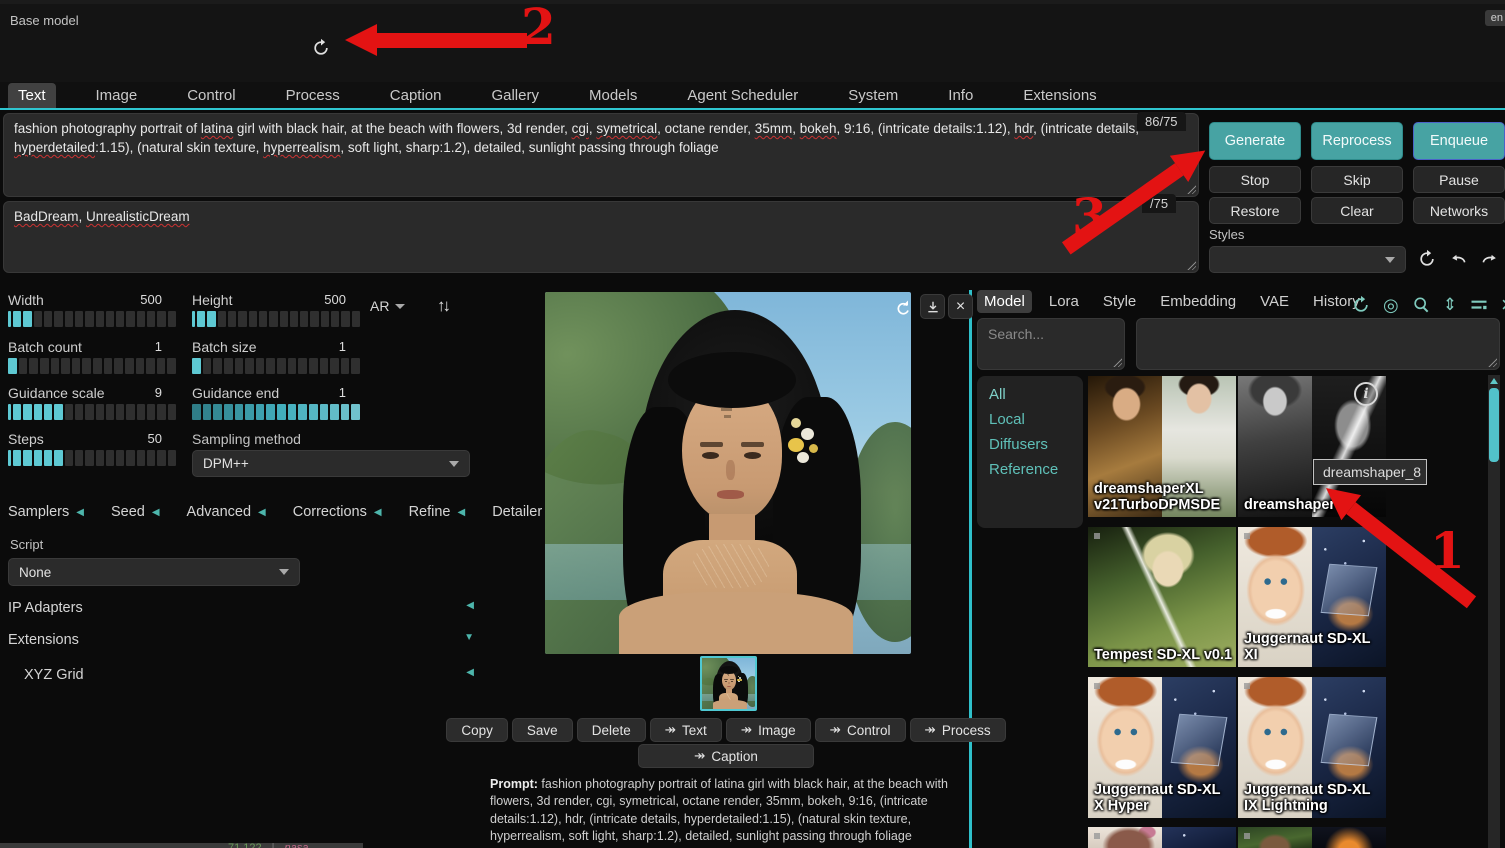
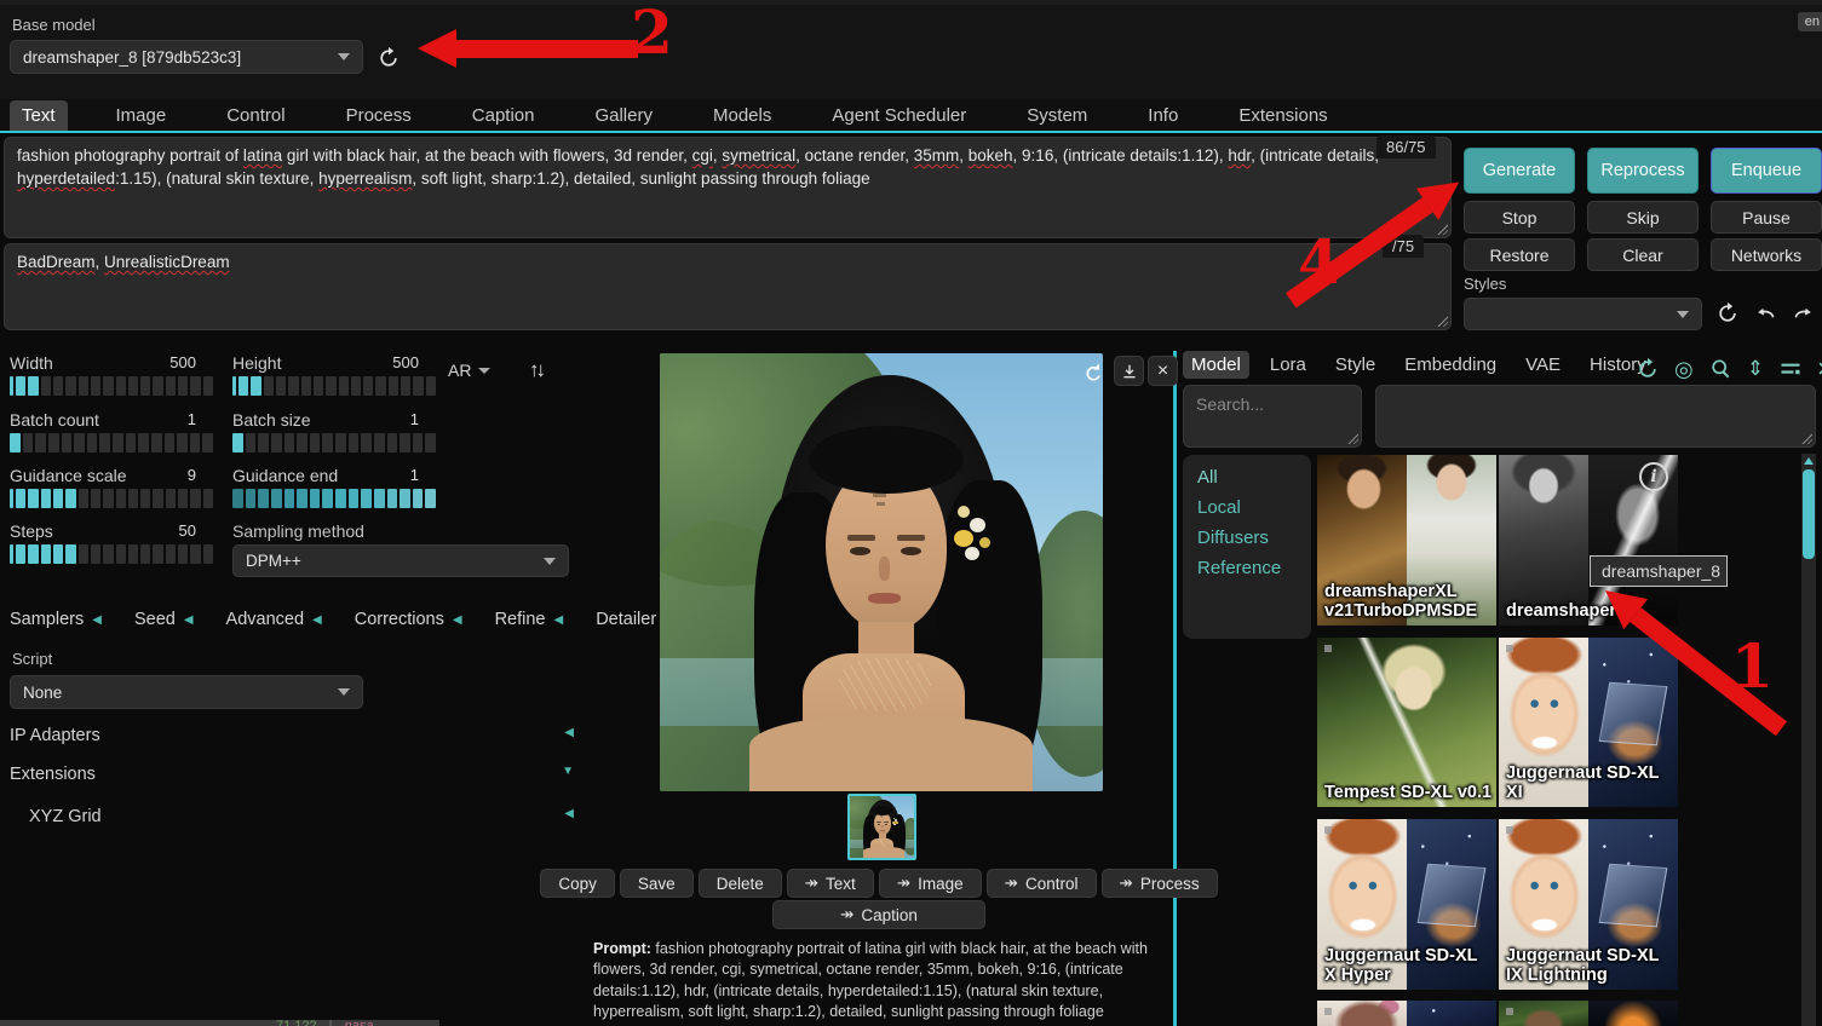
  Base model
+ dreamshaper_8 [879db523c3]
  en
  Text
  Image
  Control
  Process
  Caption
  Gallery
  Models
  Agent Scheduler
  System
  Info
  Extensions
  fashion photography portrait of latina girl with black hair, at the beach with flowers, 3d render, cgi, symetrical, octane render, 35mm, bokeh, 9:16, (intricate details:1.12), hdr, (intricate details hyperdetailed:1.15), (natural skin texture, hyperrealism, soft light, sharp:1.2), detailed, sunlight passing through foliage
  86/75
  BadDream, UnrealisticDream
  /75
  Generate
  Reprocess
  Enqueue
  Stop
  Skip
  Pause
  Restore
  Clear
  Networks
  Styles
  Width
  500
  Height
  500
  AR
  ↑↓
  Batch count
  1
  Batch size
  1
  Guidance scale
  9
  Guidance end
  1
  Steps
  50
  Sampling method
  DPM++
  Samplers
  ◀
  Seed
  ◀
  Advanced
  ◀
  Corrections
  ◀
  Refine
  ◀
  Detailer
  Script
  None
  IP Adapters
  ◀
  Extensions
  ▼
  XYZ Grid
  ◀
  ×
  Copy
  Save
  Delete
  ↠
  Text
  ↠
  Image
  ↠
  Control
  ↠
  Process
  ↠
  Caption
  Prompt: fashion photography portrait of latina girl with black hair, at the beach with flowers, 3d render, cgi, symetrical, octane render, 35mm, bokeh, 9:16, (intricate details:1.12), hdr, (intricate details, hyperdetailed:1.15), (natural skin texture, hyperrealism, soft light, sharp:1.2), detailed, sunlight passing through foliage
  Model
  Lora
  Style
  Embedding
  VAE
  Histor
  ◎
  ⇕
  Search...
  All
  Local
  Diffusers
  Reference
  dreamshaperXL v21TurboDPMSDE
  i
  dreamshaper
  Tempest SD-XL v0.1
  Juggernaut SD-XL XI
  Juggernaut SD-XL X Hyper
  Juggernaut SD-XL IX Lightning
  dreamshaper_8
  2
- 3
+ 4
  1
